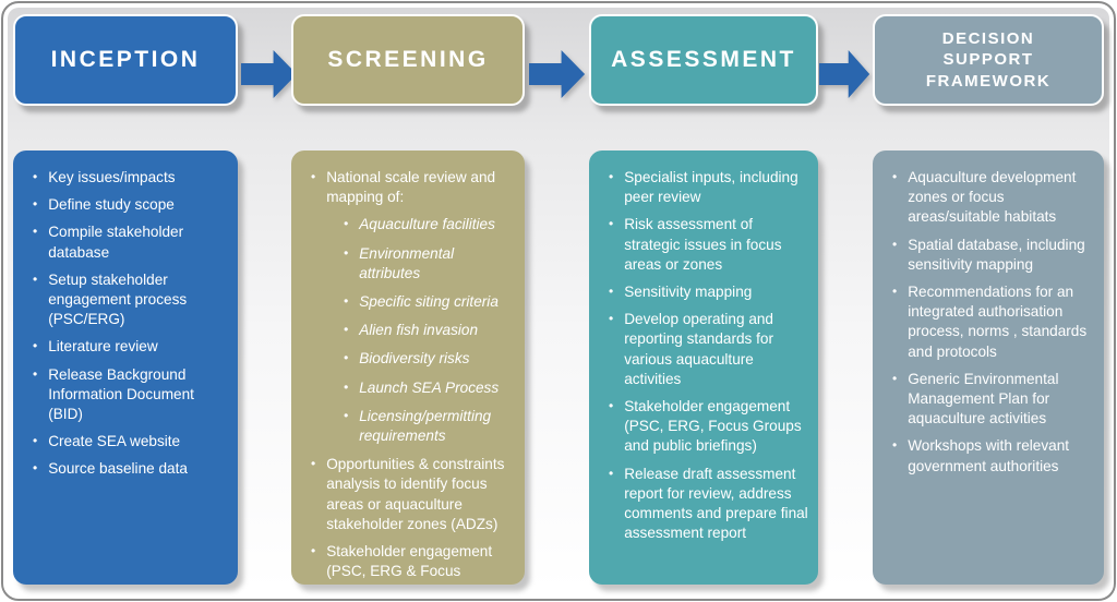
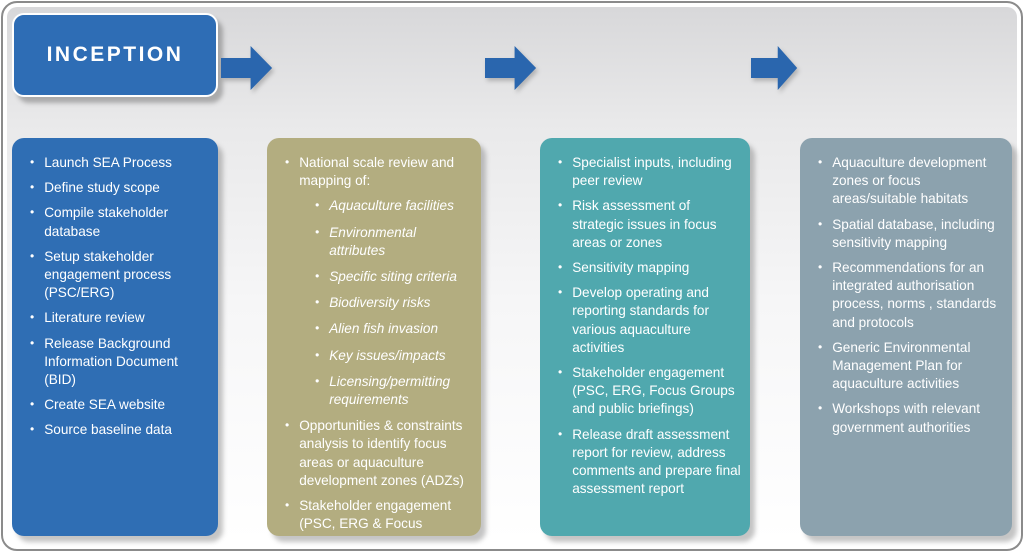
  INCEPTION
  •
- Key issues/impacts
+ Launch SEA Process
  •
  Define study scope
  •
  Compile stakeholder database
  •
  Setup stakeholder engagement process (PSC/ERG)
  •
  Literature review
  •
  Release Background Information Document (BID)
  •
  Create SEA website
  •
  Source baseline data
- SCREENING
  •
  National scale review and mapping of:
  •
  Aquaculture facilities
  •
  Environmental attributes
  •
  Specific siting criteria
  •
- Alien fish invasion
+ Biodiversity risks
  •
- Biodiversity risks
+ Alien fish invasion
  •
- Launch SEA Process
+ Key issues/impacts
  •
  Licensing/permitting requirements
  •
- Opportunities & constraints analysis to identify focus areas or aquaculture stakeholder zones (ADZs)
+ Opportunities & constraints analysis to identify focus areas or aquaculture development zones (ADZs)
  •
  Stakeholder engagement (PSC, ERG & Focus
- ASSESSMENT
  •
  Specialist inputs, including peer review
  •
  Risk assessment of strategic issues in focus areas or zones
  •
  Sensitivity mapping
  •
  Develop operating and reporting standards for various aquaculture activities
  •
  Stakeholder engagement (PSC, ERG, Focus Groups and public briefings)
  •
  Release draft assessment report for review, address comments and prepare final assessment report
- DECISION SUPPORT FRAMEWORK
  •
  Aquaculture development zones or focus areas/suitable habitats
  •
  Spatial database, including sensitivity mapping
  •
  Recommendations for an integrated authorisation process, norms , standards and protocols
  •
  Generic Environmental Management Plan for aquaculture activities
  •
  Workshops with relevant government authorities
